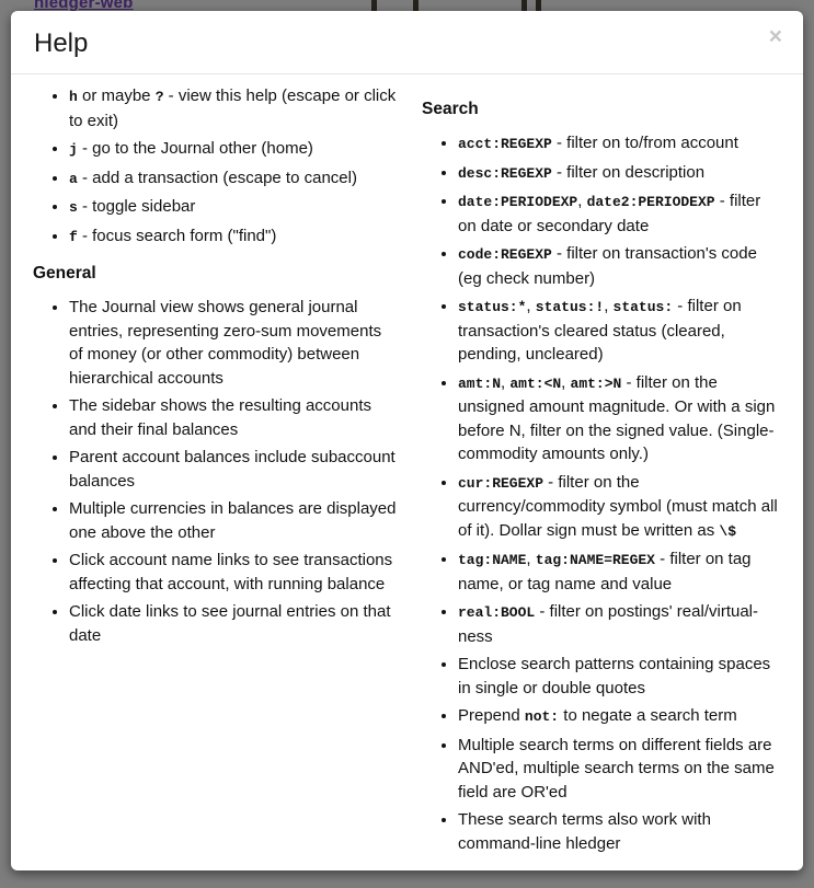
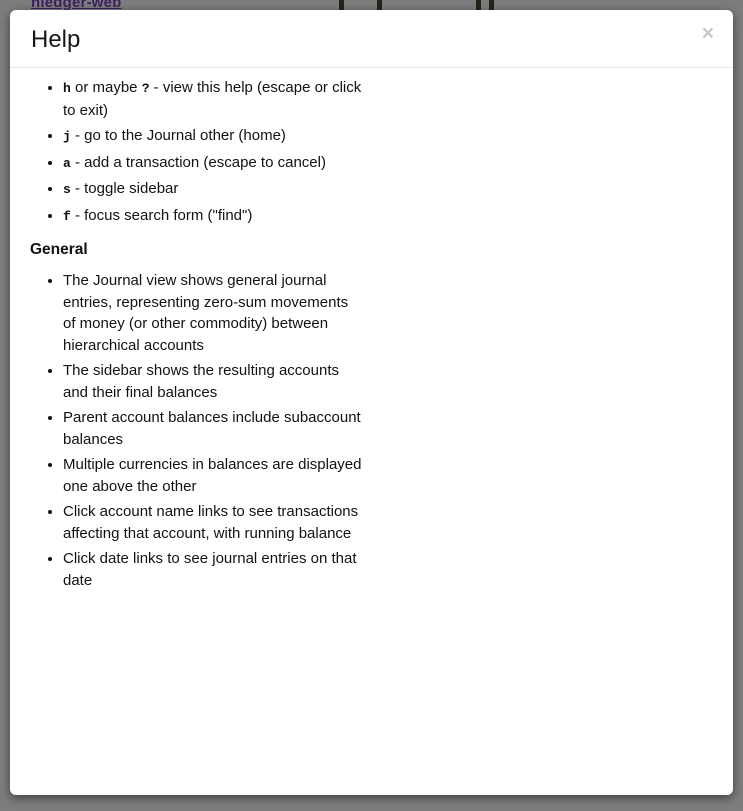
  hledger-web
  Help
  ×
  h or maybe ? - view this help (escape or click to exit)
  j - go to the Journal other (home)
  a - add a transaction (escape to cancel)
  s - toggle sidebar
  f - focus search form ("find")
  General
  The Journal view shows general journal entries, representing zero-sum movements of money (or other commodity) between hierarchical accounts
  The sidebar shows the resulting accounts and their final balances
  Parent account balances include subaccount balances
  Multiple currencies in balances are displayed one above the other
  Click account name links to see transactions affecting that account, with running balance
  Click date links to see journal entries on that date
- Search
- acct:REGEXP - filter on to/from account
- desc:REGEXP - filter on description
- date:PERIODEXP, date2:PERIODEXP - filter on date or secondary date
- code:REGEXP - filter on transaction's code (eg check number)
- status:*, status:!, status: - filter on transaction's cleared status (cleared, pending, uncleared)
- amt:N, amt:<N, amt:>N - filter on the unsigned amount magnitude. Or with a sign before N, filter on the signed value. (Single-commodity amounts only.)
- cur:REGEXP - filter on the currency/commodity symbol (must match all of it). Dollar sign must be written as \$
- tag:NAME, tag:NAME=REGEX - filter on tag name, or tag name and value
- real:BOOL - filter on postings' real/virtual-ness
- Enclose search patterns containing spaces in single or double quotes
- Prepend not: to negate a search term
- Multiple search terms on different fields are AND'ed, multiple search terms on the same field are OR'ed
- These search terms also work with command-line hledger
